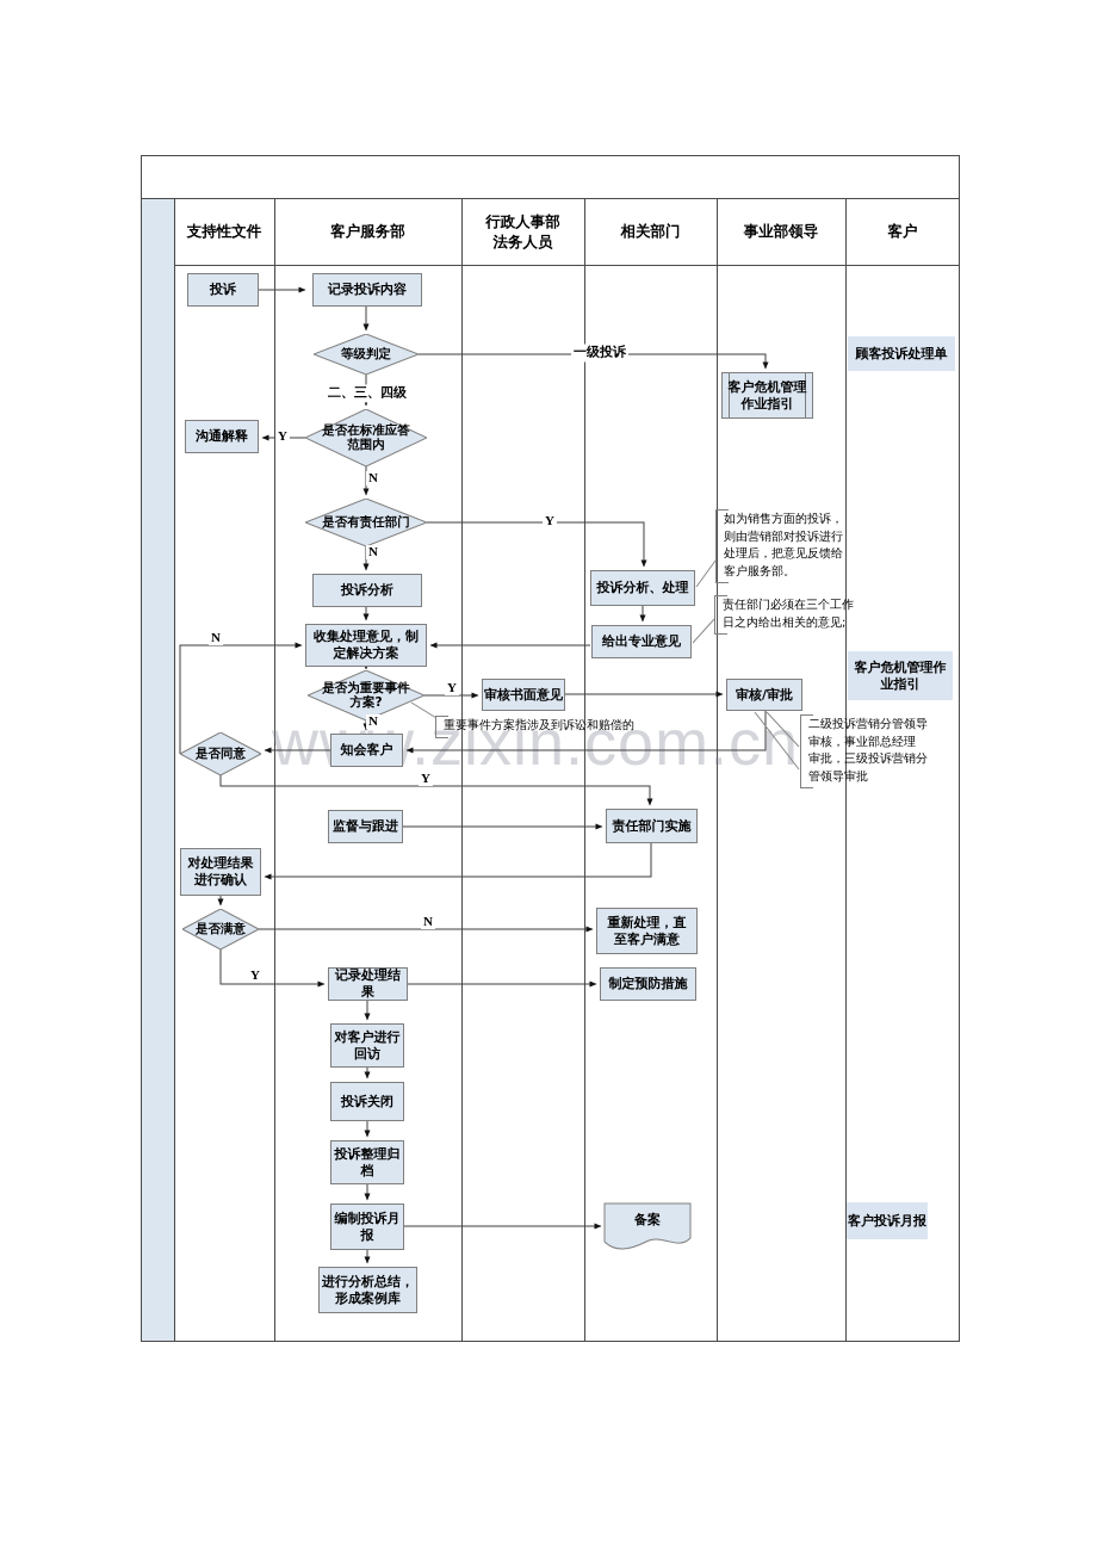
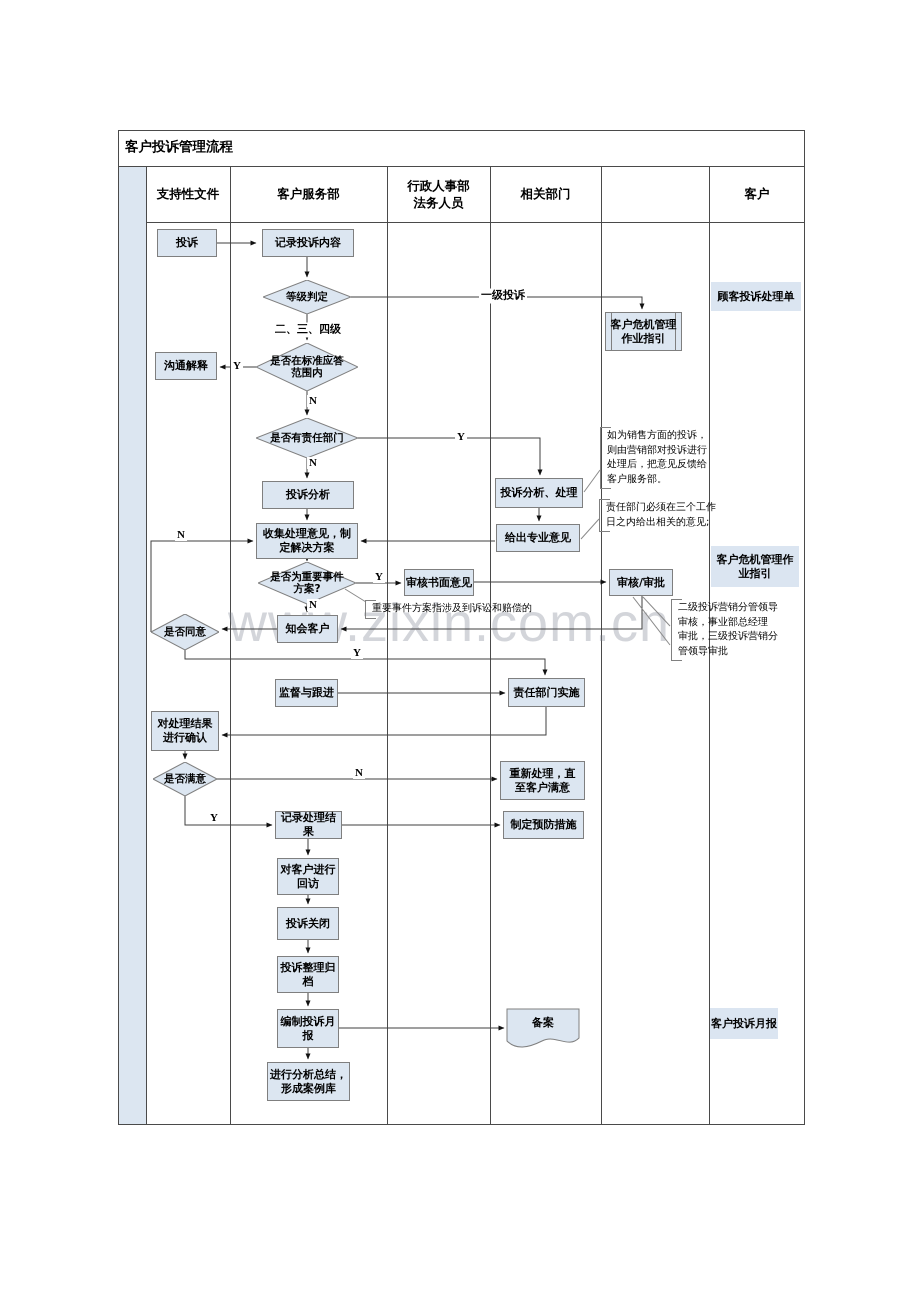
  w.zixin.com.cn
+ 客户投诉管理流程
  支持性文件
  客户服务部
  行政人事部
  法务人员
  相关部门
- 事业部领导
  客户
  投诉
  记录投诉内容
  沟通解释
  投诉分析
  投诉分析、处理
  给出专业意见
  收集处理意见，制
  定解决方案
  审核书面意见
  知会客户
  审核/审批
  监督与跟进
  责任部门实施
  对处理结果
  进行确认
  重新处理，直
  至客户满意
  记录处理结果
  制定预防措施
  对客户进行
  回访
  投诉关闭
  投诉整理归
  档
  编制投诉月
  报
  进行分析总结，
  形成案例库
  客户危机管理
  作业指引
  顾客投诉处理单
  客户危机管理作
  业指引
  客户投诉月报
  备案
  等级判定
  是否在标准应答
  范围内
  是否有责任部门
  是否为重要事件
  方案?
  是否同意
  是否满意
  一级投诉
  二、三、四级
  Y
  N
  Y
  N
  N
  Y
  N
  Y
  N
  Y
  如为销售方面的投诉，
  则由营销部对投诉进行
  处理后，把意见反馈给
  客户服务部。
  责任部门必须在三个工作
  日之内给出相关的意见;
  重要事件方案指涉及到诉讼和赔偿的
  二级投诉营销分管领导
  审核，事业部总经理
  审批，三级投诉营销分
  管领导审批
